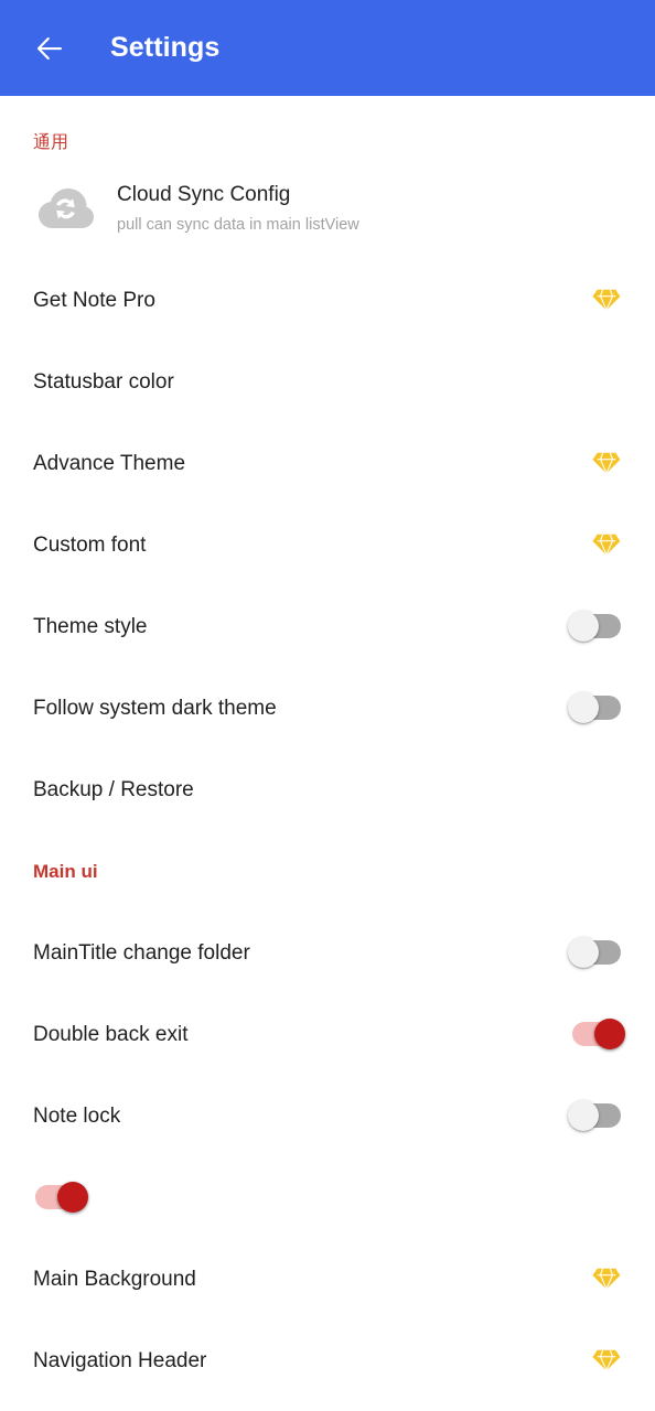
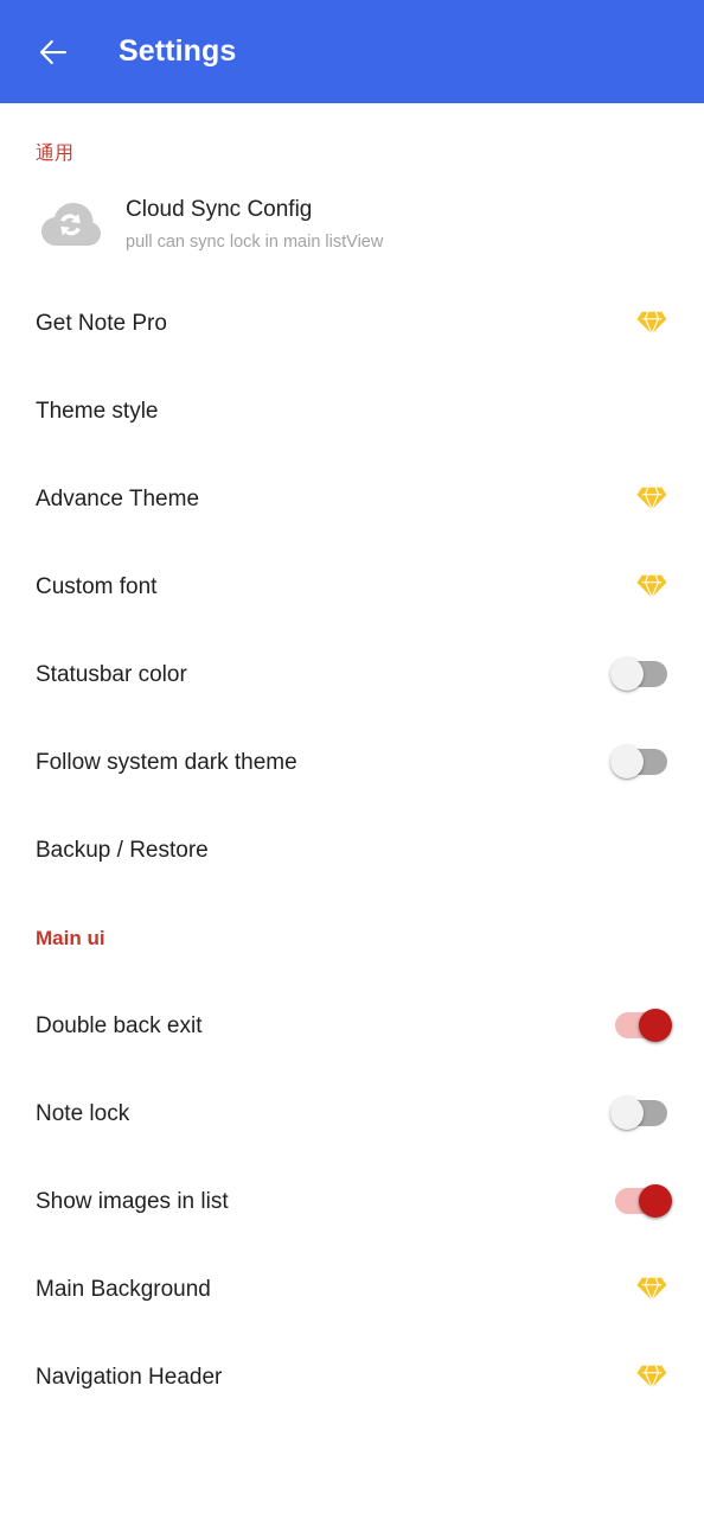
  Settings
  通用
  Cloud Sync Config
- pull can sync data in main listView
+ pull can sync lock in main listView
  Get Note Pro
- Statusbar color
+ Theme style
  Advance Theme
  Custom font
- Theme style
+ Statusbar color
  Follow system dark theme
  Backup / Restore
  Main ui
- MainTitle change folder
  Double back exit
  Note lock
+ Show images in list
  Main Background
  Navigation Header
